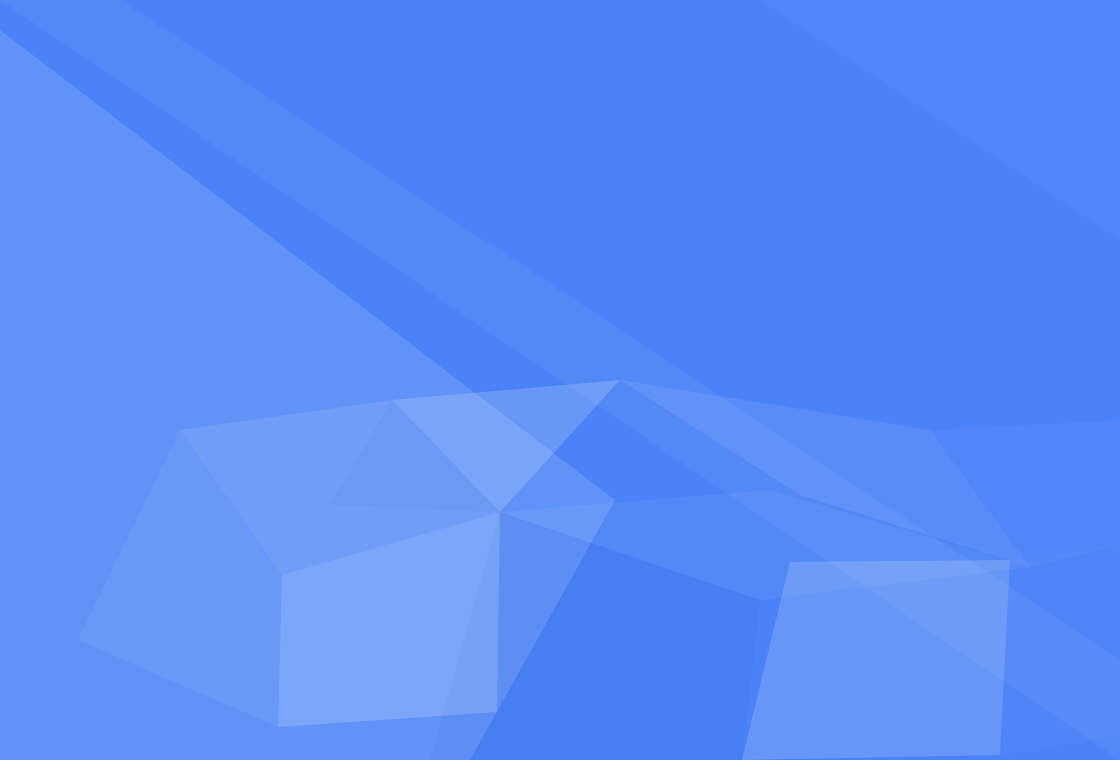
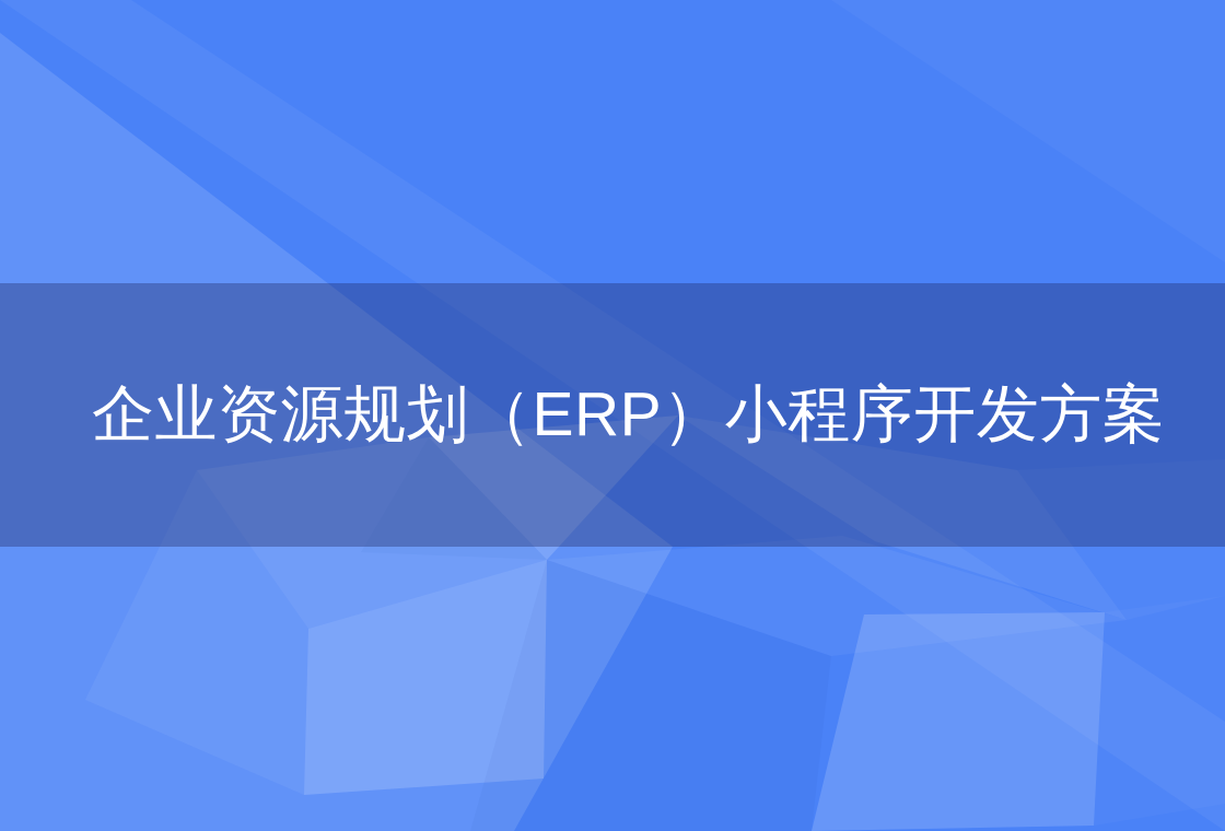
+ 企业资源规划（ERP）小程序开发方案
